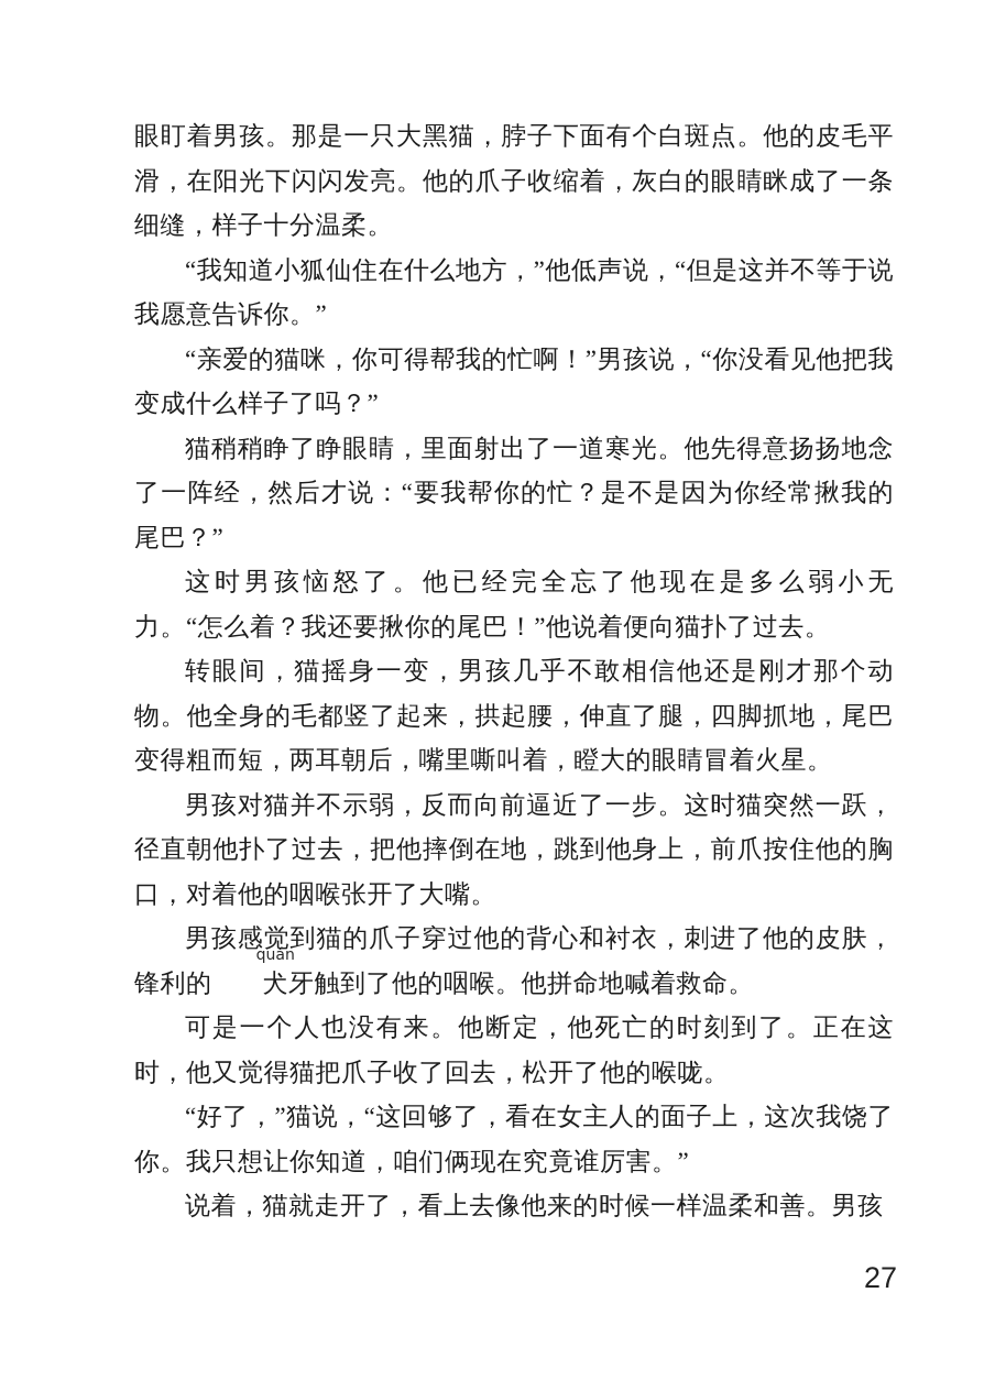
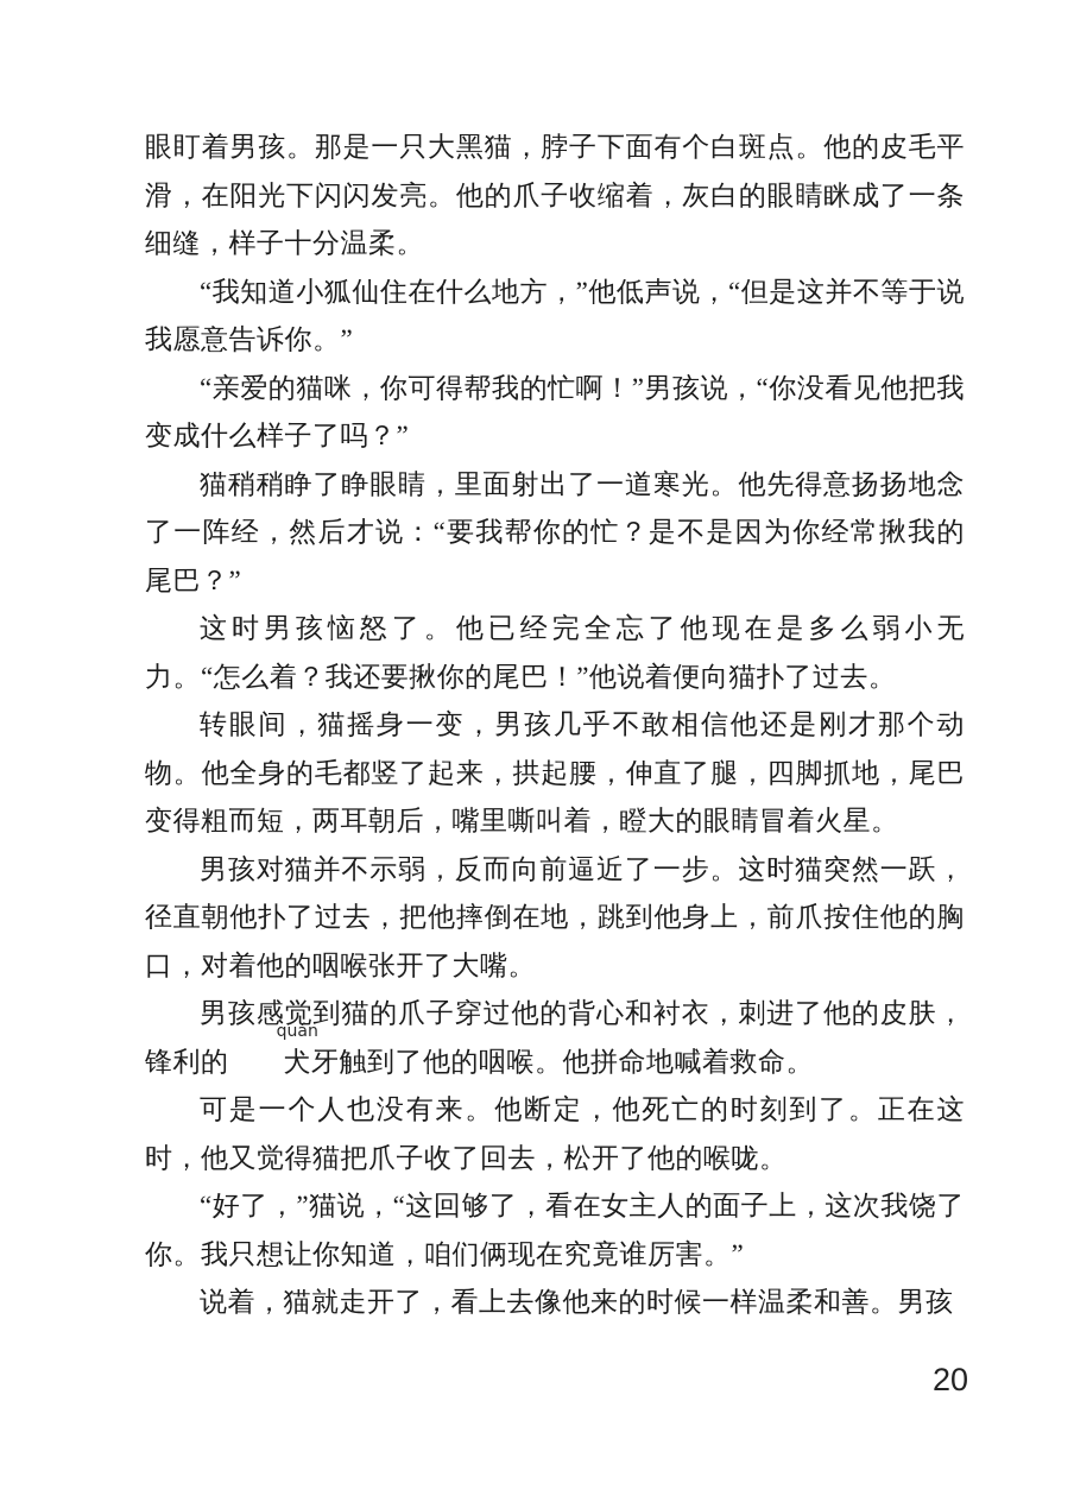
  眼盯着男孩。那是一只大黑猫，脖子下面有个白斑点。他的皮毛平滑，在阳光下闪闪发亮。他的爪子收缩着，灰白的眼睛眯成了一条细缝，样子十分温柔。
  “我知道小狐仙住在什么地方，”他低声说，“但是这并不等于说我愿意告诉你。”
  “亲爱的猫咪，你可得帮我的忙啊！”男孩说，“你没看见他把我变成什么样子了吗？”
  猫稍稍睁了睁眼睛，里面射出了一道寒光。他先得意扬扬地念了一阵经，然后才说：“要我帮你的忙？是不是因为你经常揪我的尾巴？”
  这时男孩恼怒了。他已经完全忘了他现在是多么弱小无力。“怎么着？我还要揪你的尾巴！”他说着便向猫扑了过去。
  转眼间，猫摇身一变，男孩几乎不敢相信他还是刚才那个动物。他全身的毛都竖了起来，拱起腰，伸直了腿，四脚抓地，尾巴变得粗而短，两耳朝后，嘴里嘶叫着，瞪大的眼睛冒着火星。
  男孩对猫并不示弱，反而向前逼近了一步。这时猫突然一跃，径直朝他扑了过去，把他摔倒在地，跳到他身上，前爪按住他的胸口，对着他的咽喉张开了大嘴。
  男孩感觉到猫的爪子穿过他的背心和衬衣，刺进了他的皮肤，锋利的
  quǎn
  犬牙触到了他的咽喉。他拼命地喊着救命。
  可是一个人也没有来。他断定，他死亡的时刻到了。正在这时，他又觉得猫把爪子收了回去，松开了他的喉咙。
  “好了，”猫说，“这回够了，看在女主人的面子上，这次我饶了你。我只想让你知道，咱们俩现在究竟谁厉害。”
  说着，猫就走开了，看上去像他来的时候一样温柔和善。男孩
- 27
+ 20
